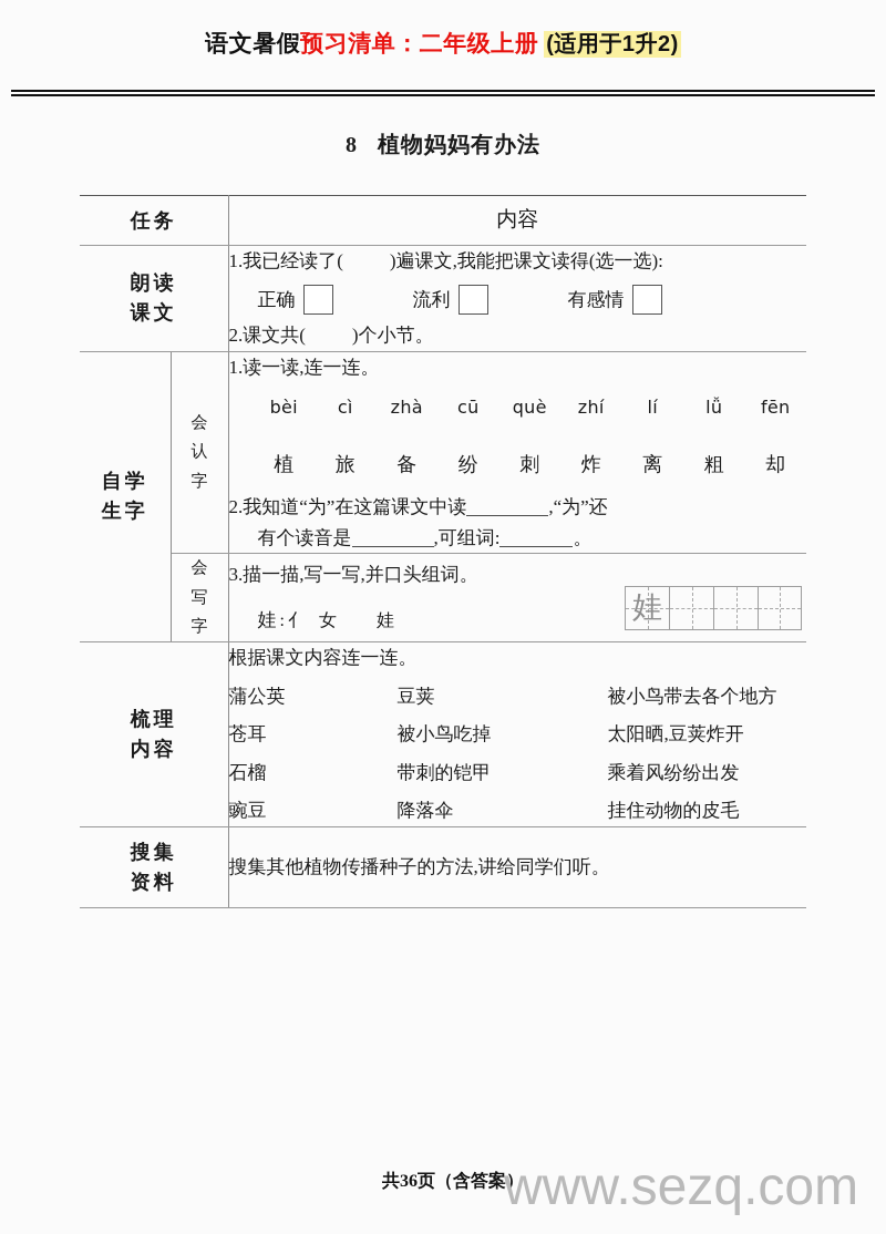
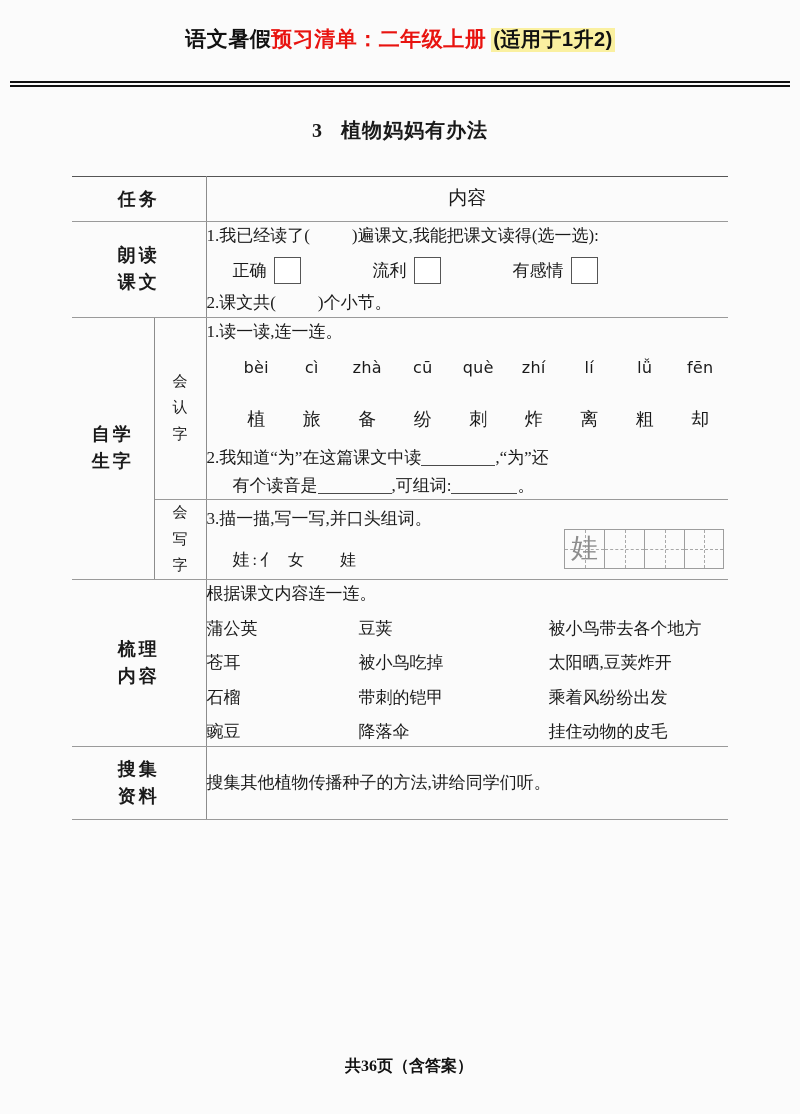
  语文暑假预习清单：二年级上册 (适用于1升2)
- 8 植物妈妈有办法
+ 3 植物妈妈有办法
  任务	内容
  朗读 课文	1.我已经读了( )遍课文,我能把课文读得(选一选): 正确 流利 有感情 2.课文共( )个小节。
  自学 生字	会 认 字	1.读一读,连一连。 bèi cì zhà cū què zhí lí lǚ fēn 植 旅 备 纷 刺 炸 离 粗 却 2.我知道“为”在这篇课文中读 ,“为”还 有个读音是 ,可组词: 。
  会 写 字	3.描一描,写一写,并口头组词。 娃:⺅ 𰀃 女 𫟅 𰀅 𰀆 𰀇 𰀈 娃 娃
  梳理 内容	根据课文内容连一连。 蒲公英 豆荚 被小鸟带去各个地方 苍耳 被小鸟吃掉 太阳晒,豆荚炸开 石榴 带刺的铠甲 乘着风纷纷出发 豌豆 降落伞 挂住动物的皮毛
  搜集 资料	搜集其他植物传播种子的方法,讲给同学们听。
  共36页（含答案）
- www.sezq.com
